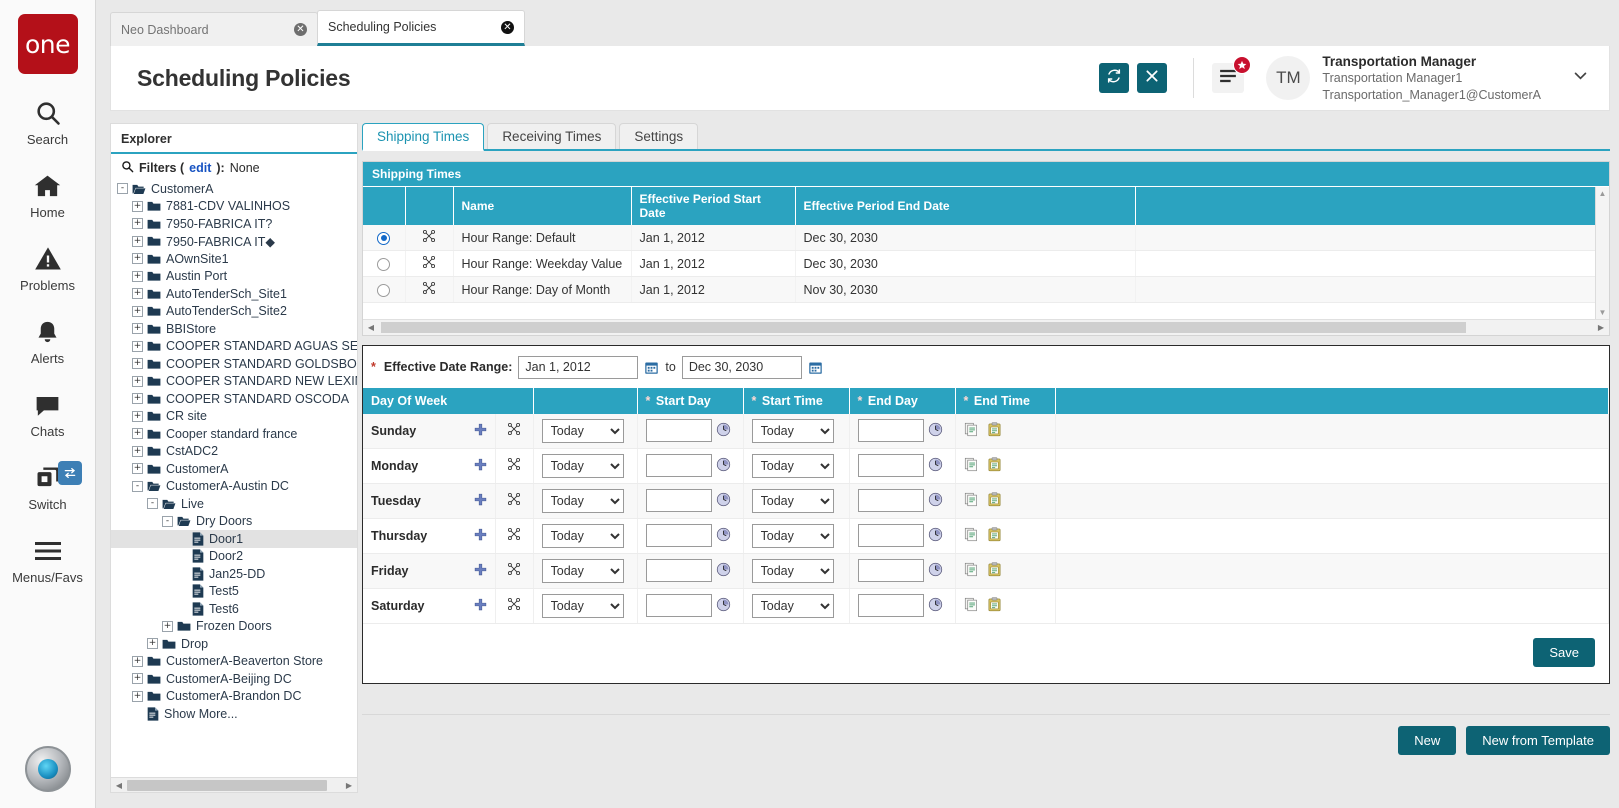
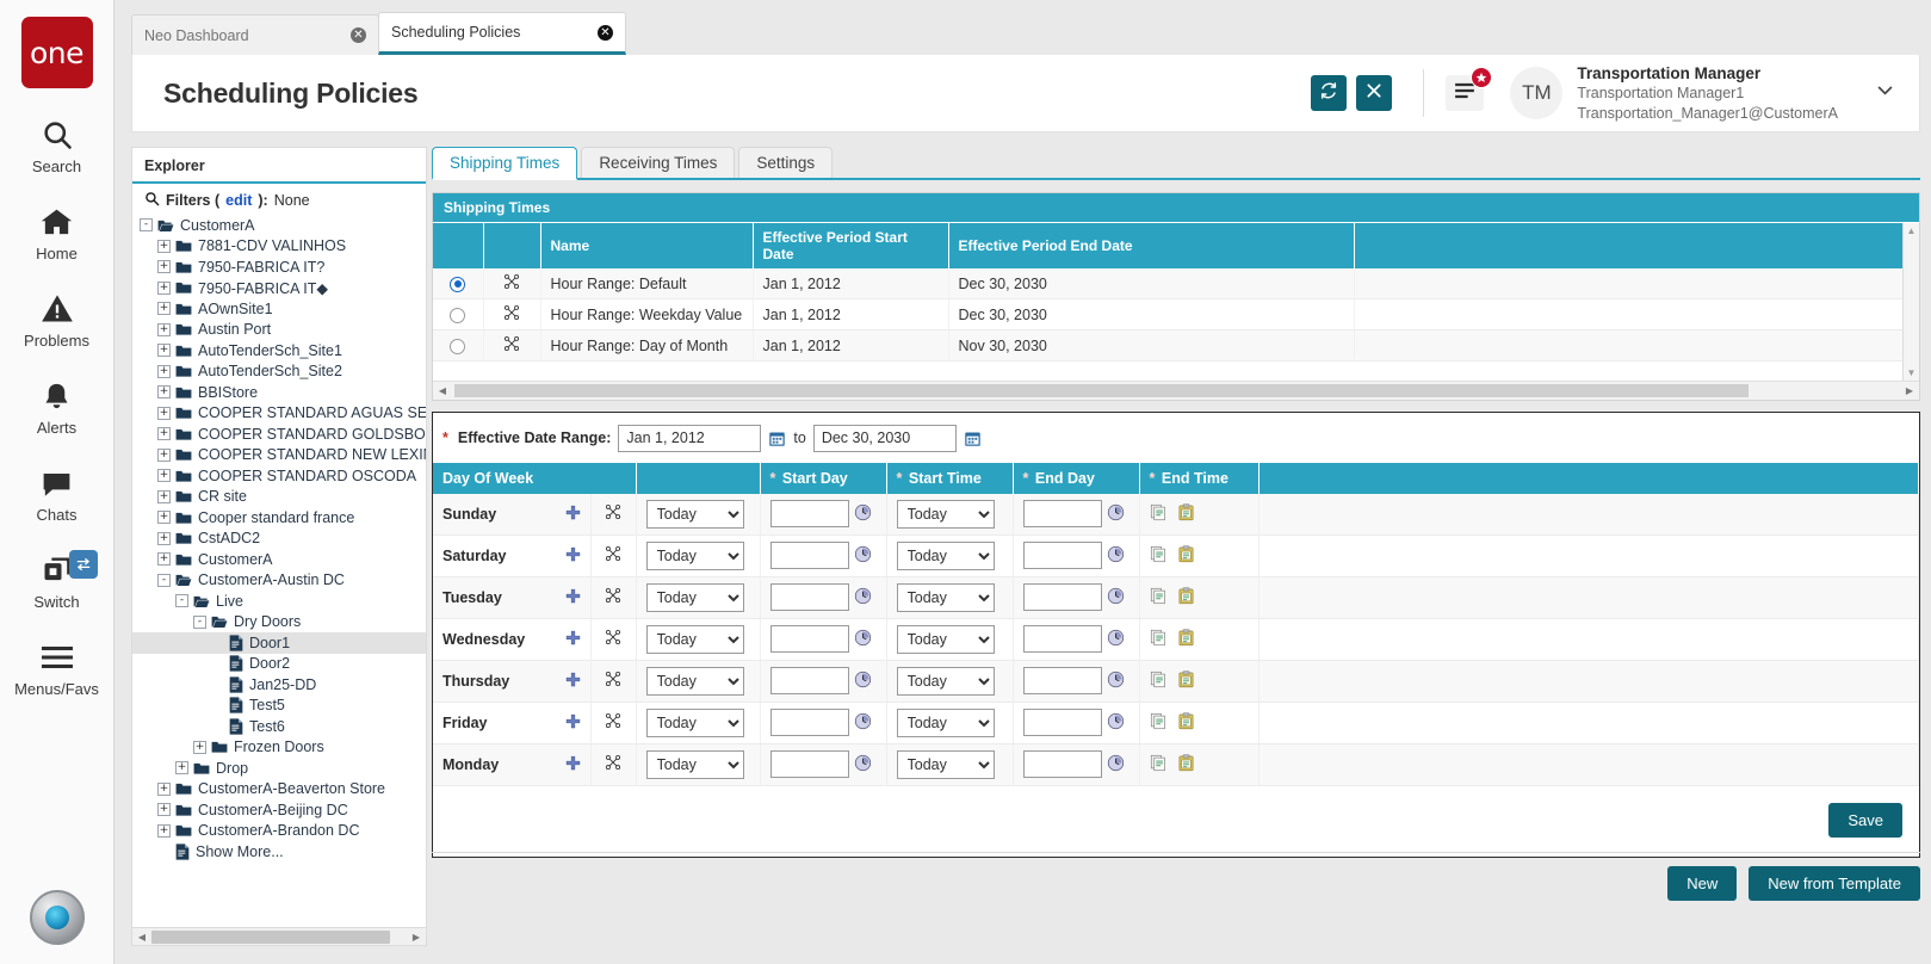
  one
  Search
  Home
  Problems
  Alerts
  Chats
  Switch
  Menus/Favs
  Neo Dashboard
  ✕
  Scheduling Policies
  ✕
  Scheduling Policies
  TM
  Transportation Manager
  Transportation Manager1
  Transportation_Manager1@CustomerA
  Explorer
  Filters (
  edit
  ):
  None
  -
  CustomerA
  +
  7881-CDV VALINHOS
  +
  7950-FABRICA IT?
  +
  7950-FABRICA IT◆
  +
  AOwnSite1
  +
  Austin Port
  +
  AutoTenderSch_Site1
  +
  AutoTenderSch_Site2
  +
  BBIStore
  +
  COOPER STANDARD AGUAS SE
  +
  COOPER STANDARD GOLDSBO
  +
  COOPER STANDARD NEW LEXI
  +
  COOPER STANDARD OSCODA
  +
  CR site
  +
  Cooper standard france
  +
  CstADC2
  +
  CustomerA
  -
  CustomerA-Austin DC
  -
  Live
  -
  Dry Doors
  Door1
  Door2
  Jan25-DD
  Test5
  Test6
  +
  Frozen Doors
  +
  Drop
  +
  CustomerA-Beaverton Store
  +
  CustomerA-Beijing DC
  +
  CustomerA-Brandon DC
  Show More...
  ◀
  ▶
  Shipping Times
  Receiving Times
  Settings
  Shipping Times
  		Name	Effective Period Start Date	Effective Period End Date
  		Hour Range: Default	Jan 1, 2012	Dec 30, 2030
  		Hour Range: Weekday Value	Jan 1, 2012	Dec 30, 2030
  		Hour Range: Day of Month	Jan 1, 2012	Nov 30, 2030
  ▲
  ▼
  ◀
  ▶
  *
  Effective Date Range:
  Jan 1, 2012
  to
  Dec 30, 2030
  Day Of Week		* Start Day	* Start Time	* End Day	* End Time
  Sunday		Today		Today
- Monday		Today		Today
+ Saturday		Today		Today
  Tuesday		Today		Today
+ Wednesday		Today		Today
  Thursday		Today		Today
  Friday		Today		Today
- Saturday		Today		Today
+ Monday		Today		Today
  Save
  New
  New from Template
